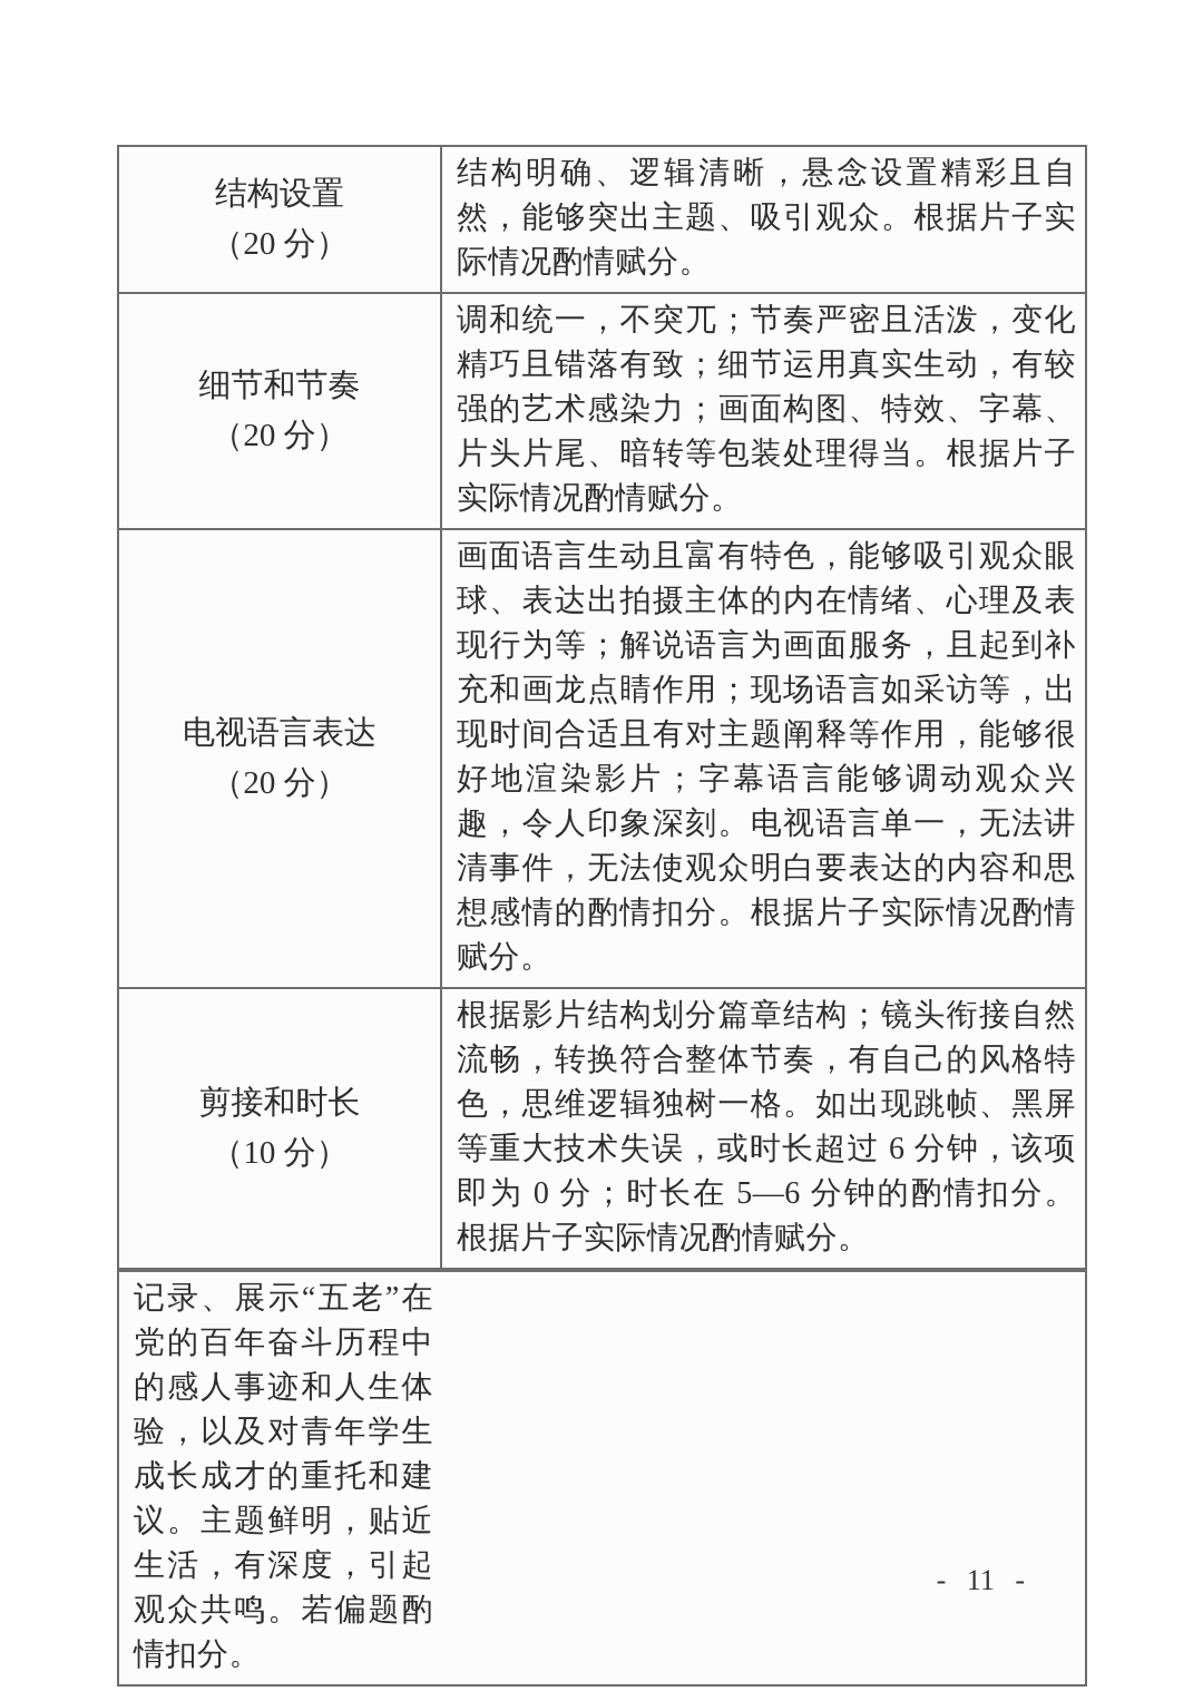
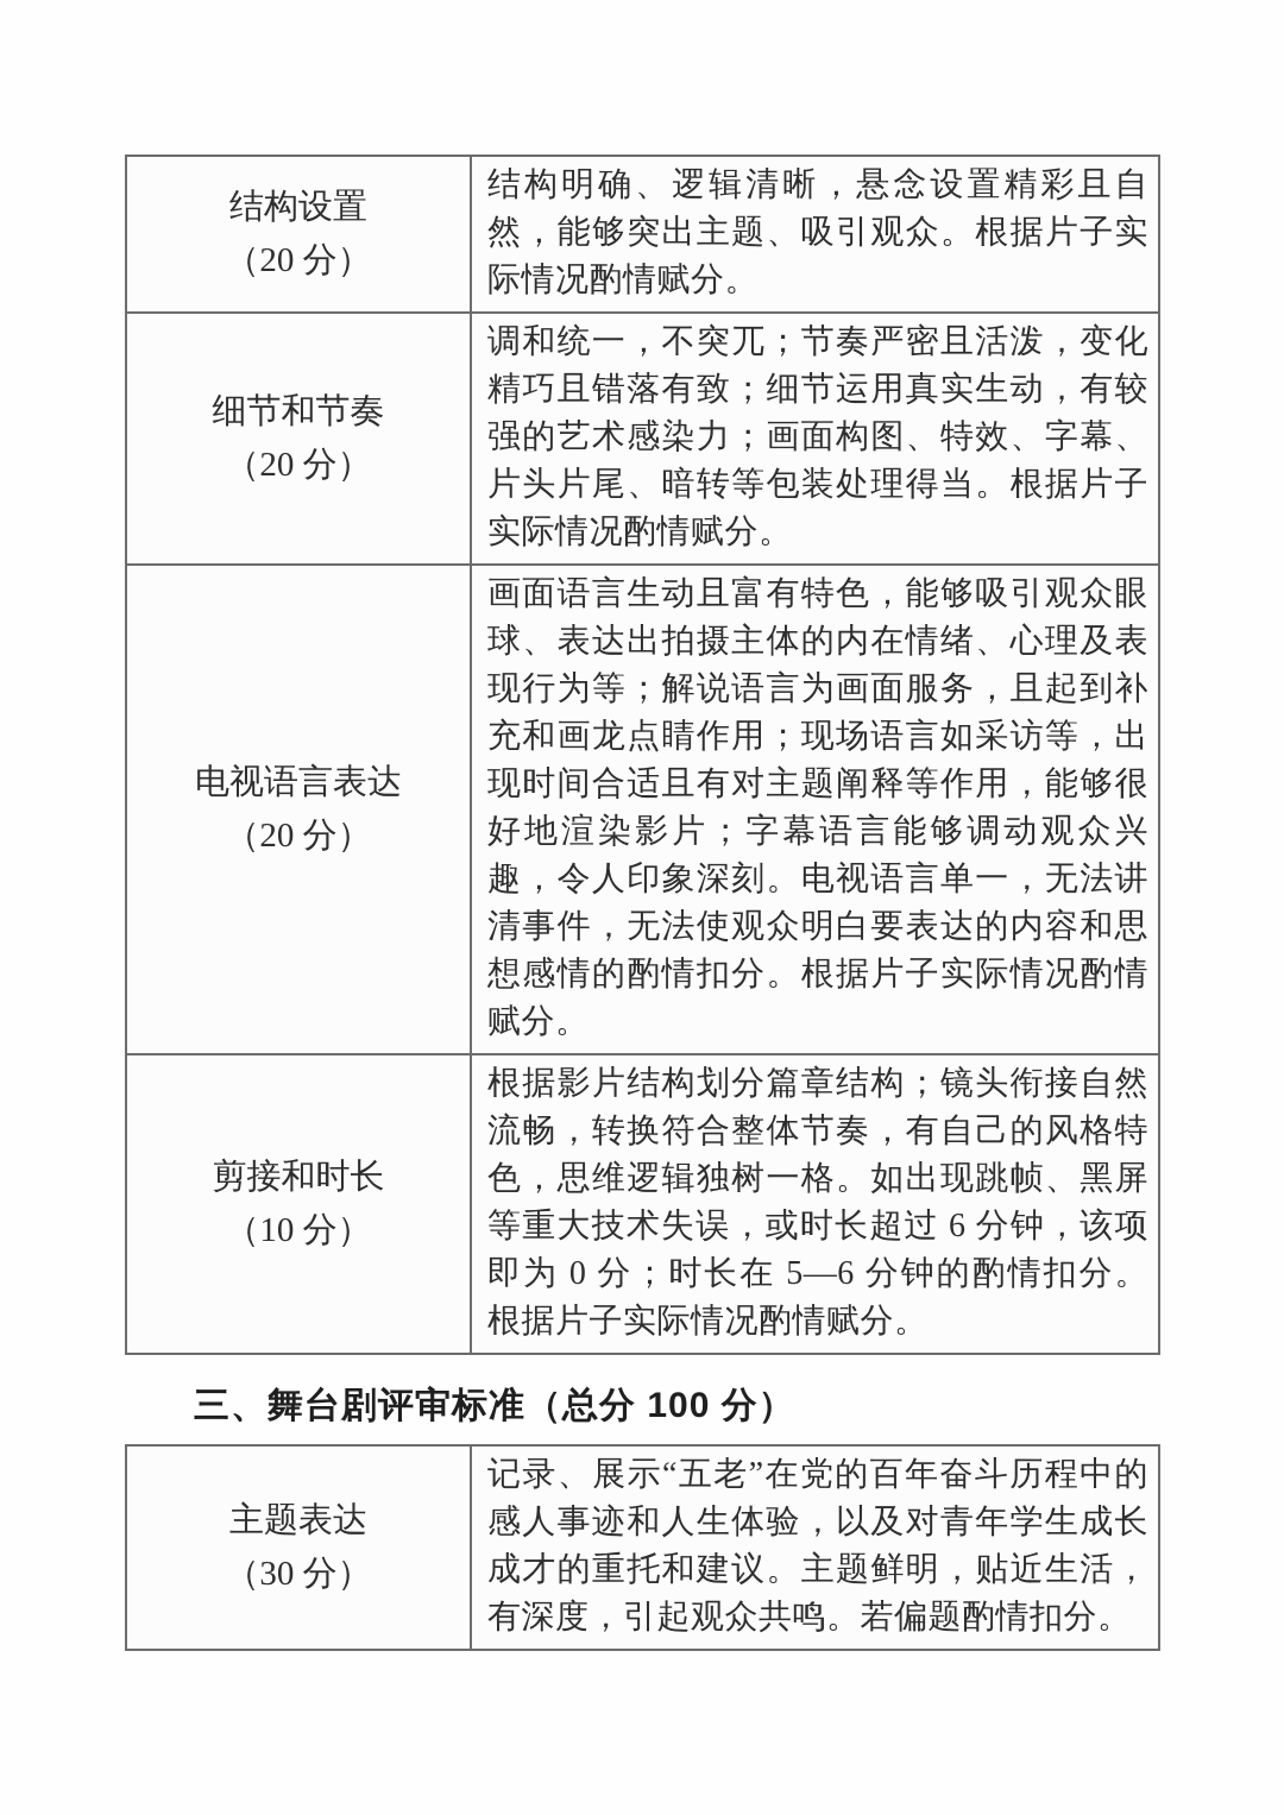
  结构设置
  （20 分）
  结构明确、逻辑清晰，悬念设置精彩且自然，能够突出主题、吸引观众。根据片子实际情况酌情赋分。
  细节和节奏
  （20 分）
  调和统一，不突兀；节奏严密且活泼，变化精巧且错落有致；细节运用真实生动，有较强的艺术感染力；画面构图、特效、字幕、片头片尾、暗转等包装处理得当。根据片子实际情况酌情赋分。
  电视语言表达
  （20 分）
  画面语言生动且富有特色，能够吸引观众眼球、表达出拍摄主体的内在情绪、心理及表现行为等；解说语言为画面服务，且起到补充和画龙点睛作用；现场语言如采访等，出现时间合适且有对主题阐释等作用，能够很好地渲染影片；字幕语言能够调动观众兴趣，令人印象深刻。电视语言单一，无法讲清事件，无法使观众明白要表达的内容和思想感情的酌情扣分。根据片子实际情况酌情赋分。
  剪接和时长
  （10 分）
  根据影片结构划分篇章结构；镜头衔接自然流畅，转换符合整体节奏，有自己的风格特色，思维逻辑独树一格。如出现跳帧、黑屏等重大技术失误，或时长超过 6 分钟，该项即为 0 分；时长在 5—6 分钟的酌情扣分。根据片子实际情况酌情赋分。
+ 三、舞台剧评审标准（总分 100 分）
+ 主题表达
+ （30 分）
  记录、展示“五老”在党的百年奋斗历程中的感人事迹和人生体验，以及对青年学生成长成才的重托和建议。主题鲜明，贴近生活，有深度，引起观众共鸣。若偏题酌情扣分。
- - 11 -
